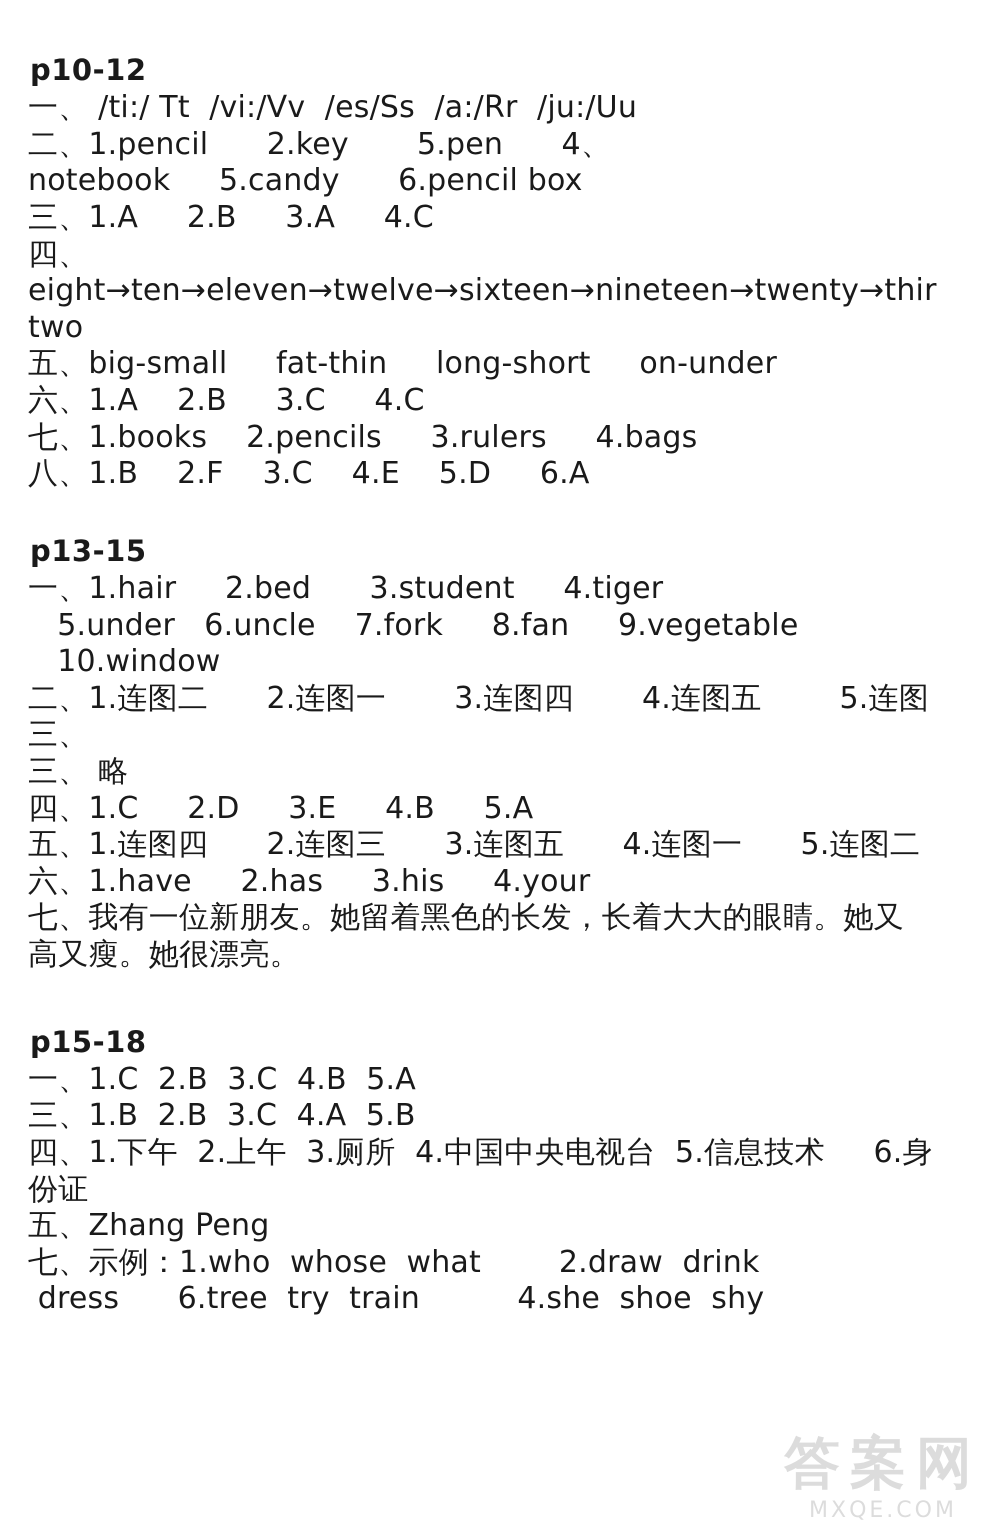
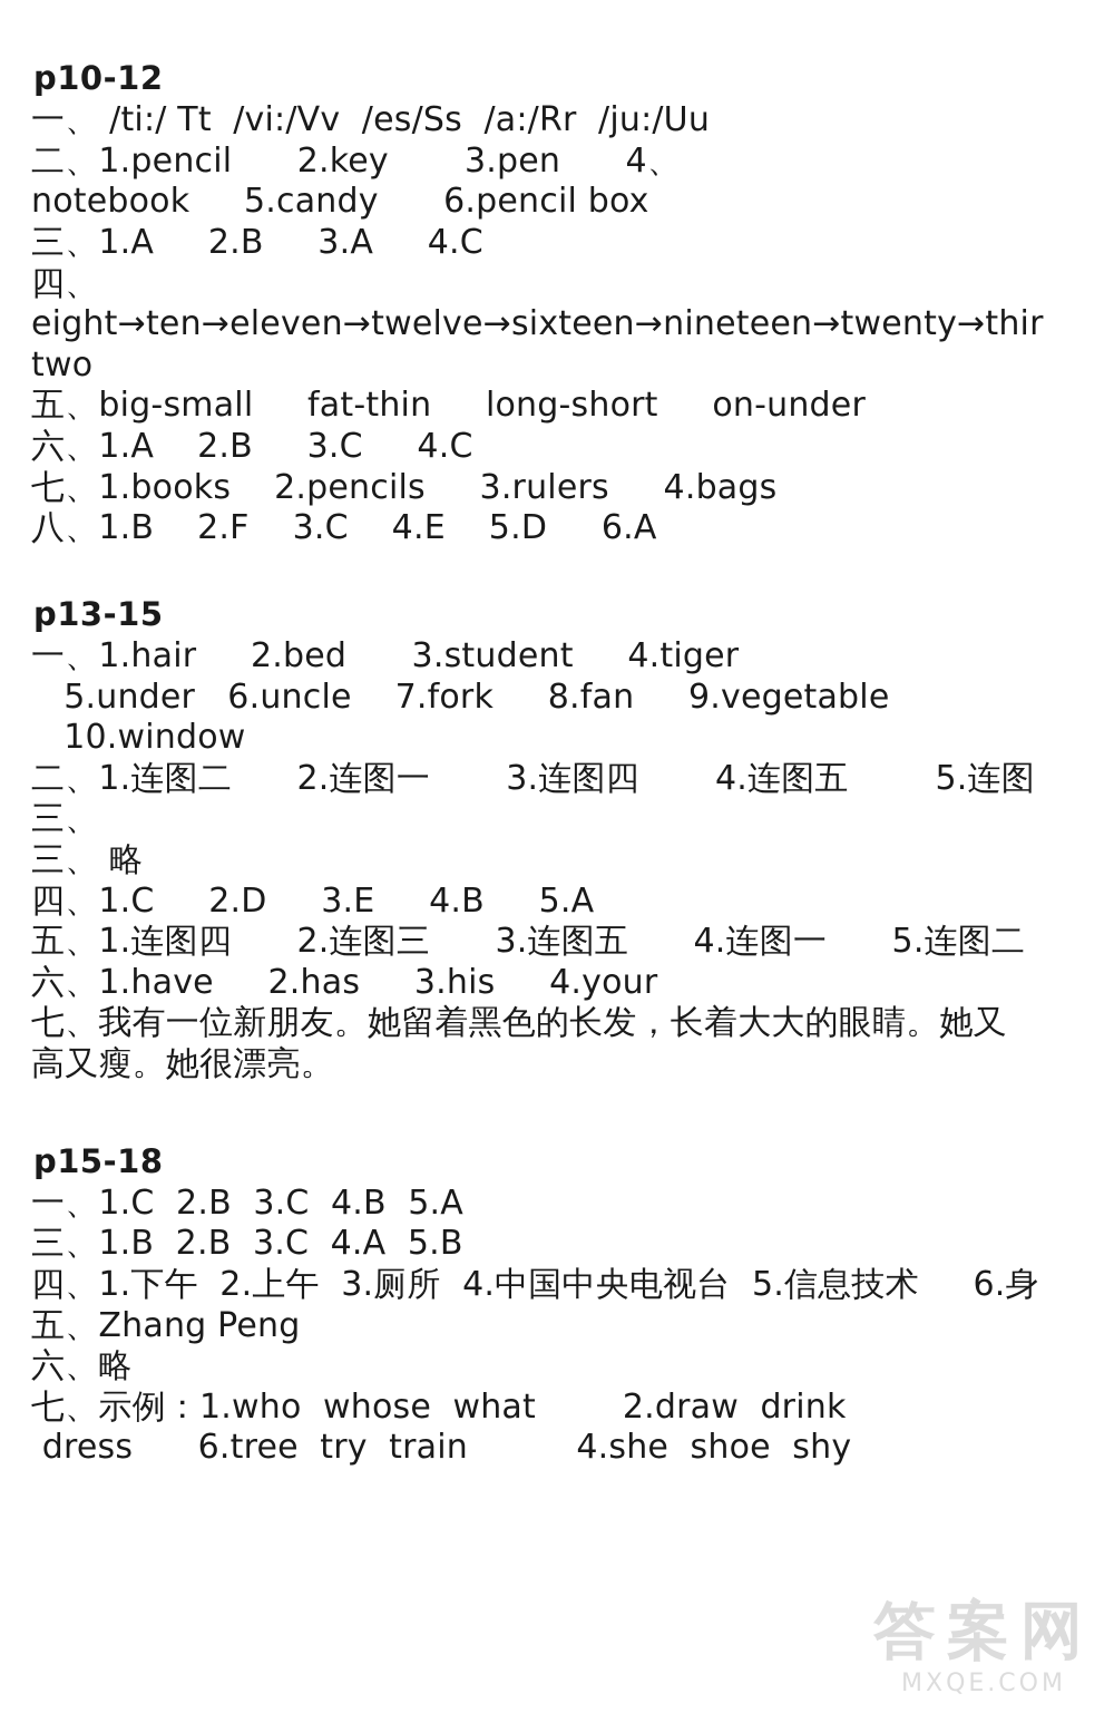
  p10-12
  一、 /ti:/ Tt /vi:/Vv /es/Ss /a:/Rr /ju:/Uu
- 二、1.pencil 2.key 5.pen 4、
+ 二、1.pencil 2.key 3.pen 4、
  notebook 5.candy 6.pencil box
  三、1.A 2.B 3.A 4.C
  四、
  eight→ten→eleven→twelve→sixteen→nineteen→twenty→thir
  two
  五、big-small fat-thin long-short on-under
  六、1.A 2.B 3.C 4.C
  七、1.books 2.pencils 3.rulers 4.bags
  八、1.B 2.F 3.C 4.E 5.D 6.A
  p13-15
  一、1.hair 2.bed 3.student 4.tiger
  5.under 6.uncle 7.fork 8.fan 9.vegetable
  10.window
  二、1.连图二 2.连图一 3.连图四 4.连图五 5.连图
  三、
  三、 略
  四、1.C 2.D 3.E 4.B 5.A
  五、1.连图四 2.连图三 3.连图五 4.连图一 5.连图二
  六、1.have 2.has 3.his 4.your
  七、我有一位新朋友。她留着黑色的长发，长着大大的眼睛。她又
  高又瘦。她很漂亮。
  p15-18
  一、1.C 2.B 3.C 4.B 5.A
  三、1.B 2.B 3.C 4.A 5.B
  四、1.下午 2.上午 3.厕所 4.中国中央电视台 5.信息技术 6.身
- 份证
  五、Zhang Peng
+ 六、略
  七、示例：1.who whose what 2.draw drink
  dress 6.tree try train 4.she shoe shy
  答案网
  MXQE.COM
